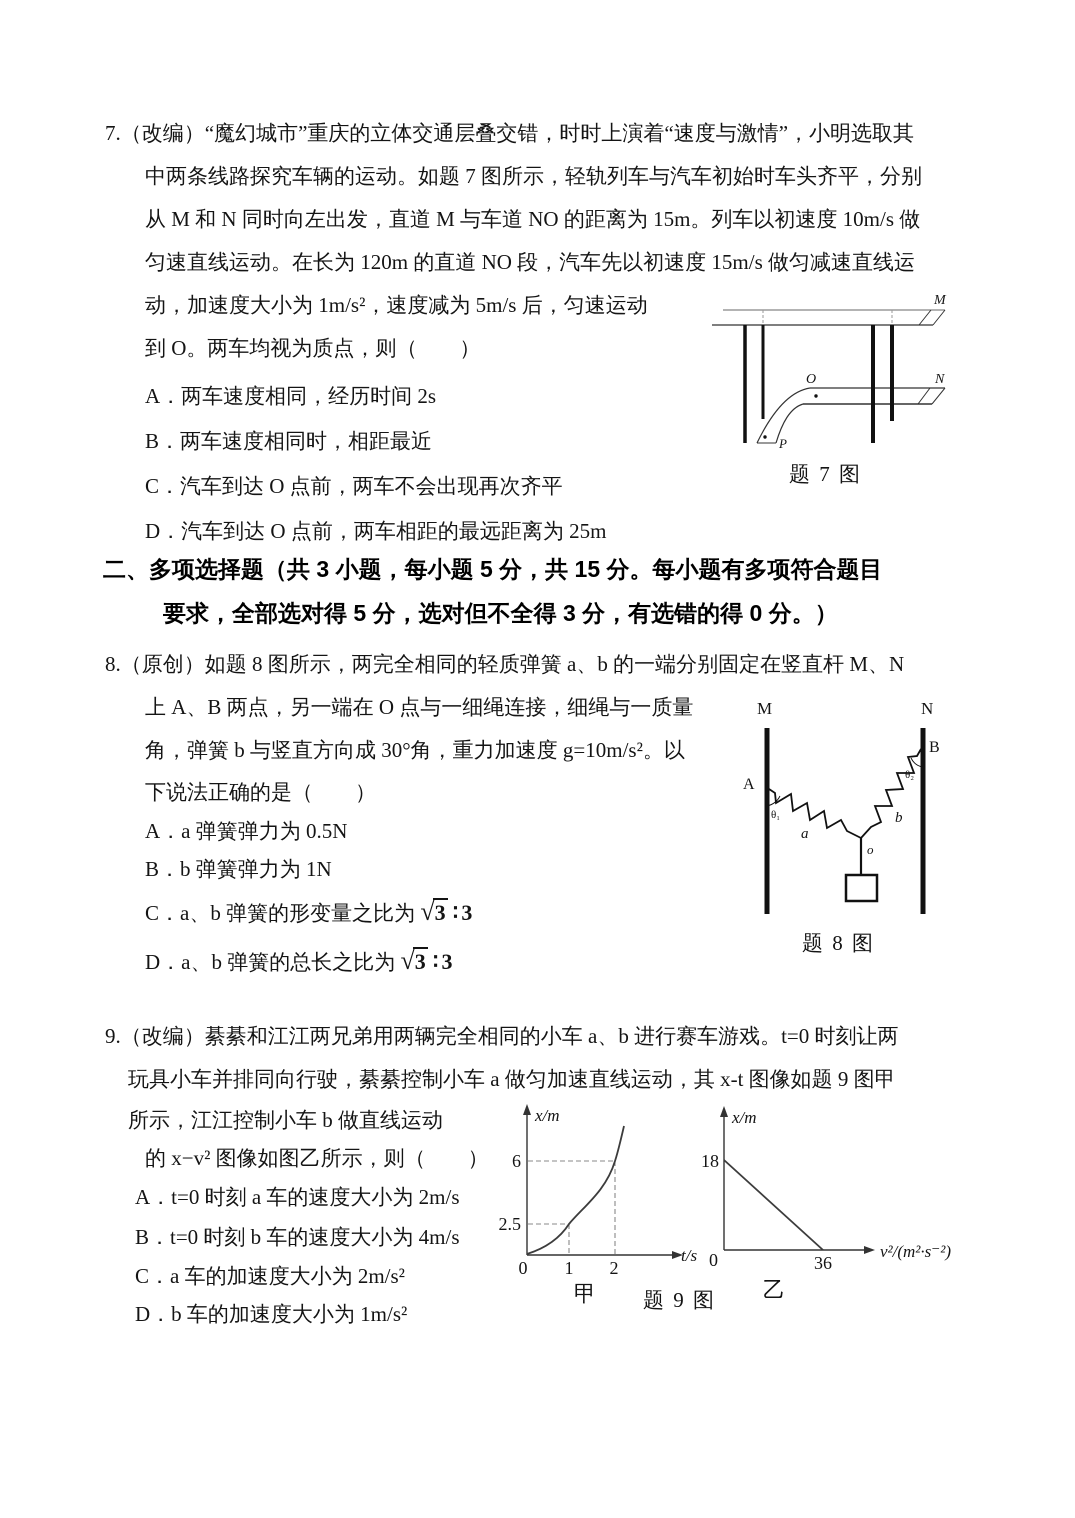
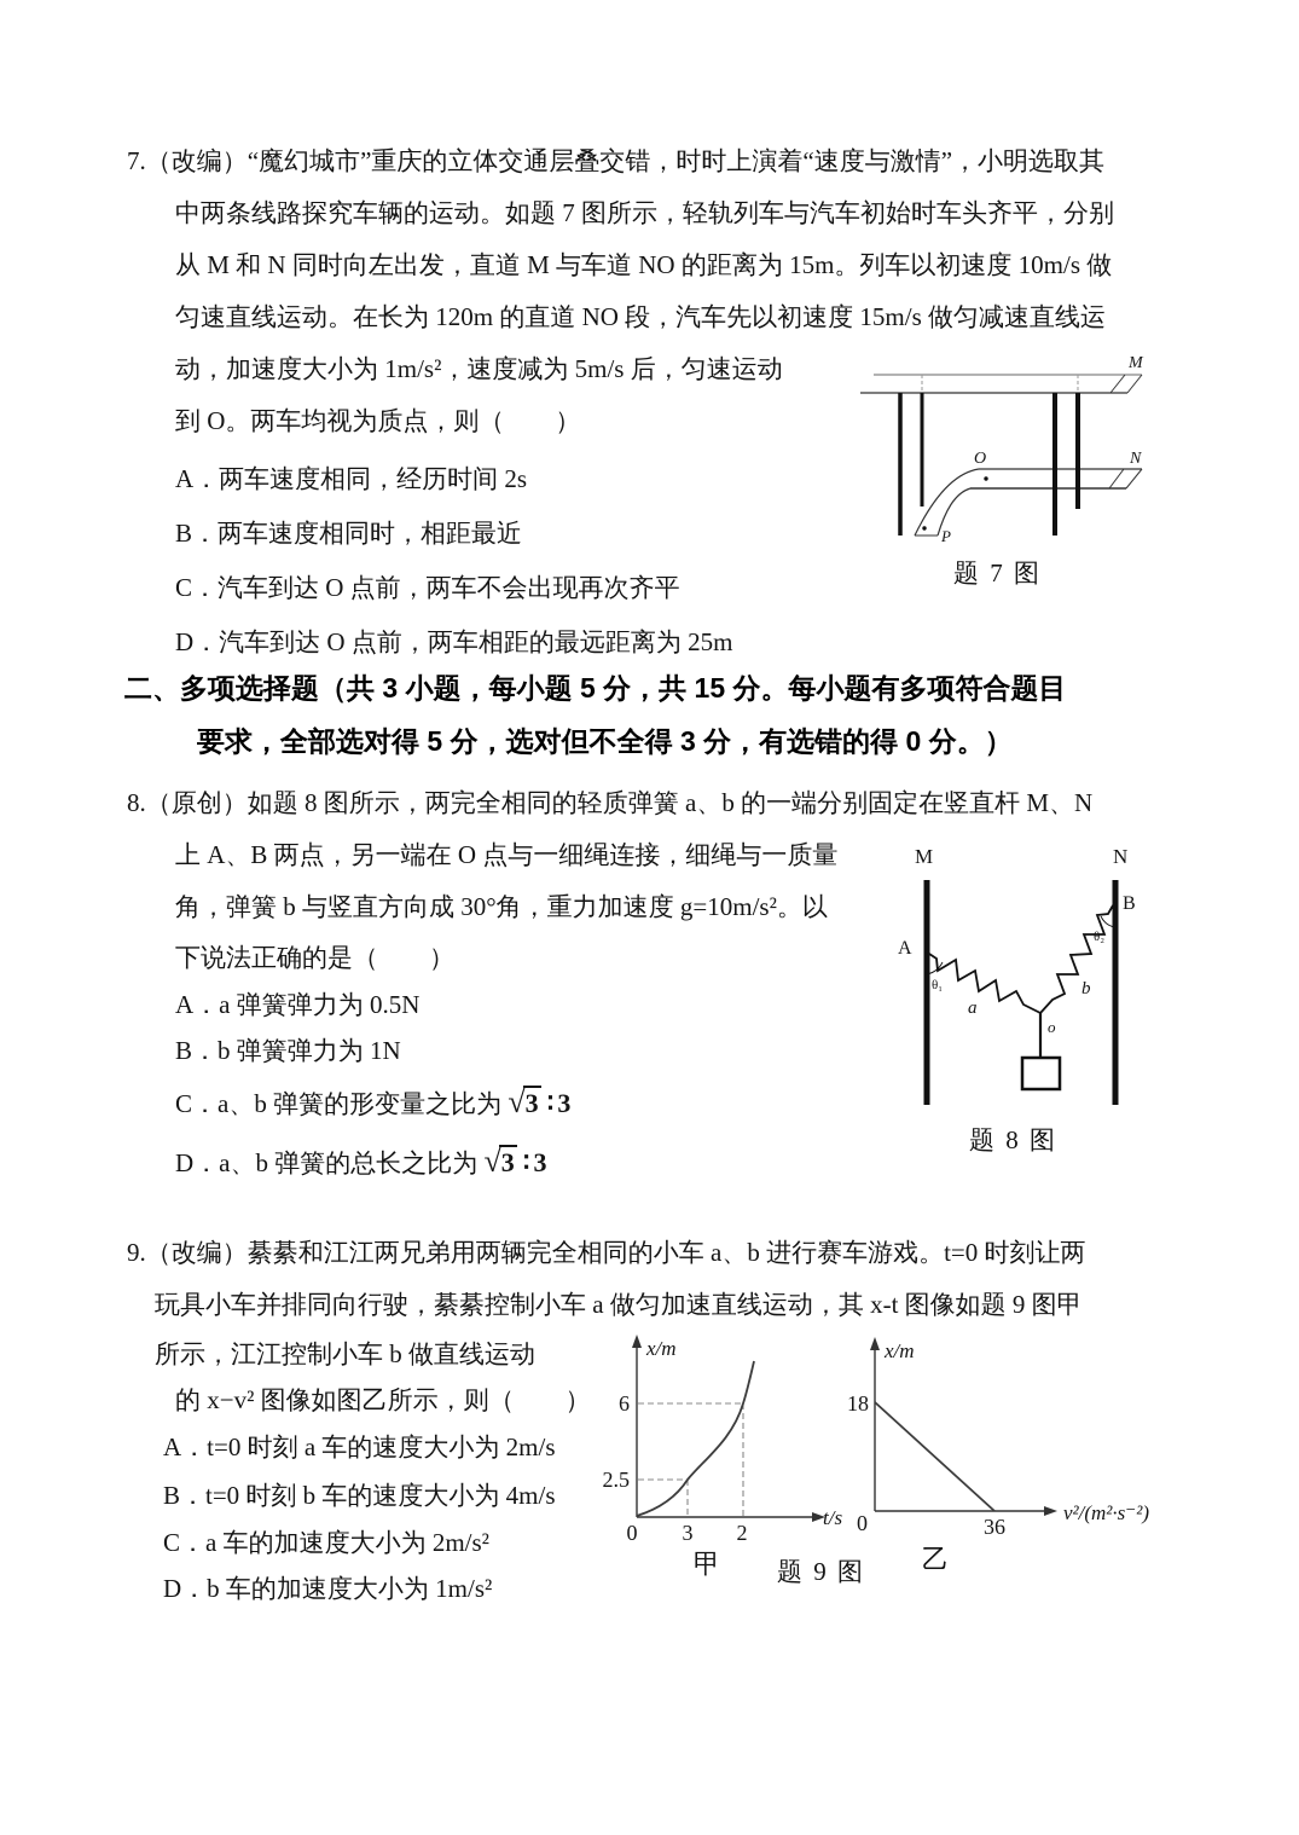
  7.（改编）“魔幻城市”重庆的立体交通层叠交错，时时上演着“速度与激情”，小明选取其
  中两条线路探究车辆的运动。如题 7 图所示，轻轨列车与汽车初始时车头齐平，分别
  从 M 和 N 同时向左出发，直道 M 与车道 NO 的距离为 15m。列车以初速度 10m/s 做
  匀速直线运动。在长为 120m 的直道 NO 段，汽车先以初速度 15m/s 做匀减速直线运
  动，加速度大小为 1m/s²，速度减为 5m/s 后，匀速运动
  到 O。两车均视为质点，则（ ）
  A．两车速度相同，经历时间 2s
  B．两车速度相同时，相距最近
  C．汽车到达 O 点前，两车不会出现再次齐平
  D．汽车到达 O 点前，两车相距的最远距离为 25m
  M
  N
  O
  P
  题 7 图
  二、多项选择题（共 3 小题，每小题 5 分，共 15 分。每小题有多项符合题目
  要求，全部选对得 5 分，选对但不全得 3 分，有选错的得 0 分。）
  8.（原创）如题 8 图所示，两完全相同的轻质弹簧 a、b 的一端分别固定在竖直杆 M、N
  上 A、B 两点，另一端在 O 点与一细绳连接，细绳与一质量
  角，弹簧 b 与竖直方向成 30°角，重力加速度 g=10m/s²。以
  下说法正确的是（ ）
  A．a 弹簧弹力为 0.5N
  B．b 弹簧弹力为 1N
  C．a、b 弹簧的形变量之比为 √3 ∶3
  D．a、b 弹簧的总长之比为 √3 ∶3
  M
  N
  A
  B
  θ₁
  θ₂
  a
  b
  o
  题 8 图
  9.（改编）綦綦和江江两兄弟用两辆完全相同的小车 a、b 进行赛车游戏。t=0 时刻让两
  玩具小车并排同向行驶，綦綦控制小车 a 做匀加速直线运动，其 x-t 图像如题 9 图甲
  所示，江江控制小车 b 做直线运动
  的 x−v² 图像如图乙所示，则（ ）
  A．t=0 时刻 a 车的速度大小为 2m/s
  B．t=0 时刻 b 车的速度大小为 4m/s
  C．a 车的加速度大小为 2m/s²
  D．b 车的加速度大小为 1m/s²
  x/m
  6
  2.5
  0
- 1
+ 3
  2
  t/s
  x/m
  18
  0
  36
  v²/(m²·s⁻²)
  甲
  乙
  题 9 图
